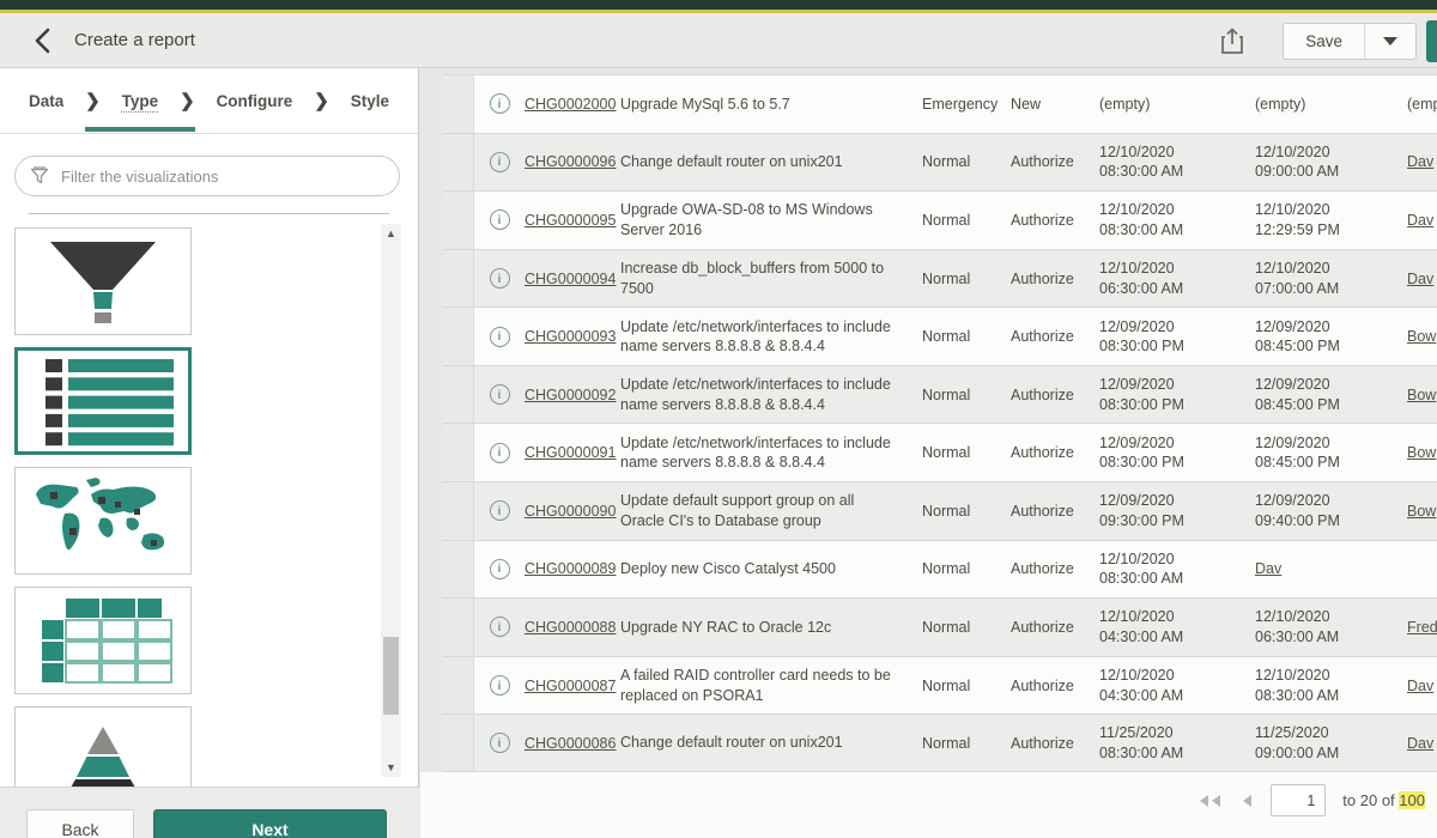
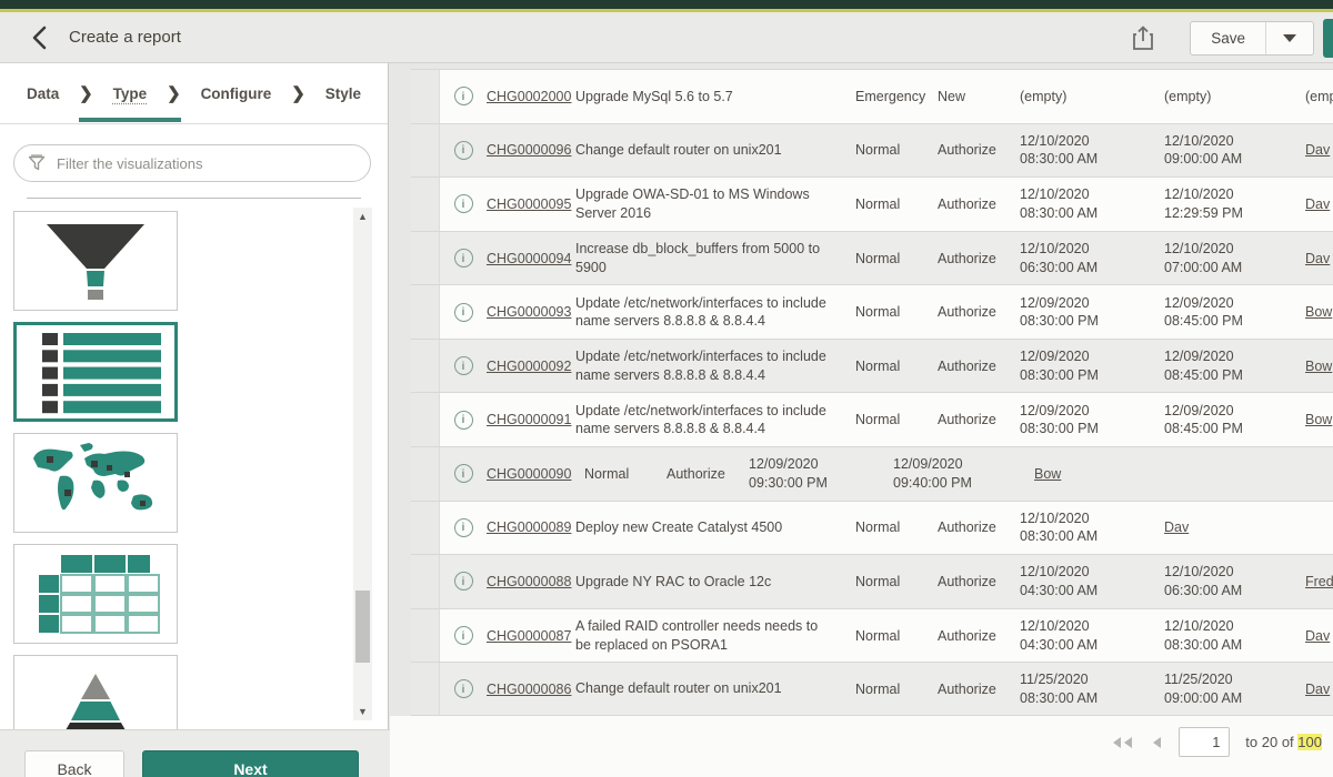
  Create a report
  Save
  Data
  ❯
  Type
  ❯
  Configure
  ❯
  Style
  Filter the visualizations
  ▲
  ▼
  Back
  Next
  i
  CHG0002000
  Upgrade MySql 5.6 to 5.7
  Emergency
  New
  (empty)
  (empty)
  i
  CHG0000096
  Change default router on unix201
  Normal
  Authorize
  12/10/2020 08:30:00 AM
  12/10/2020 09:00:00 AM
  Dav
  i
  CHG0000095
- Upgrade OWA-SD-08 to MS Windows Server 2016
+ Upgrade OWA-SD-01 to MS Windows Server 2016
  Normal
  Authorize
  12/10/2020 08:30:00 AM
  12/10/2020 12:29:59 PM
  Dav
  i
  CHG0000094
- Increase db_block_buffers from 5000 to 7500
+ Increase db_block_buffers from 5000 to 5900
  Normal
  Authorize
  12/10/2020 06:30:00 AM
  12/10/2020 07:00:00 AM
  Dav
  i
  CHG0000093
  Update /etc/network/interfaces to include name servers 8.8.8.8 & 8.8.4.4
  Normal
  Authorize
  12/09/2020 08:30:00 PM
  12/09/2020 08:45:00 PM
  Bow
  i
  CHG0000092
  Update /etc/network/interfaces to include name servers 8.8.8.8 & 8.8.4.4
  Normal
  Authorize
  12/09/2020 08:30:00 PM
  12/09/2020 08:45:00 PM
  Bow
  i
  CHG0000091
  Update /etc/network/interfaces to include name servers 8.8.8.8 & 8.8.4.4
  Normal
  Authorize
  12/09/2020 08:30:00 PM
  12/09/2020 08:45:00 PM
  Bow
  i
  CHG0000090
- Update default support group on all Oracle CI's to Database group
  Normal
  Authorize
  12/09/2020 09:30:00 PM
  12/09/2020 09:40:00 PM
  Bow
  i
  CHG0000089
- Deploy new Cisco Catalyst 4500
+ Deploy new Create Catalyst 4500
  Normal
  Authorize
  12/10/2020 08:30:00 AM
  Dav
  i
  CHG0000088
  Upgrade NY RAC to Oracle 12c
  Normal
  Authorize
  12/10/2020 04:30:00 AM
  12/10/2020 06:30:00 AM
  Fred
  i
  CHG0000087
- A failed RAID controller card needs to be replaced on PSORA1
+ A failed RAID controller needs needs to be replaced on PSORA1
  Normal
  Authorize
  12/10/2020 04:30:00 AM
  12/10/2020 08:30:00 AM
  Dav
  i
  CHG0000086
  Change default router on unix201
  Normal
  Authorize
  11/25/2020 08:30:00 AM
  11/25/2020 09:00:00 AM
  Dav
  1
  to 20 of 100
